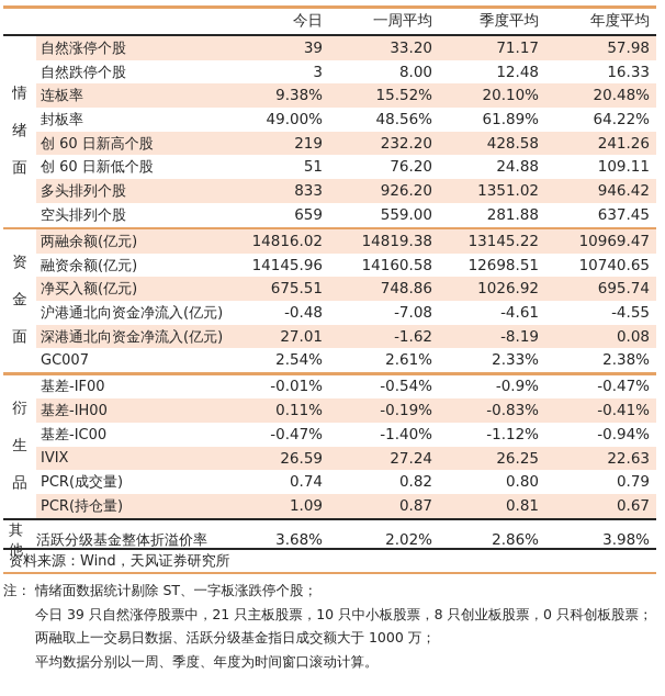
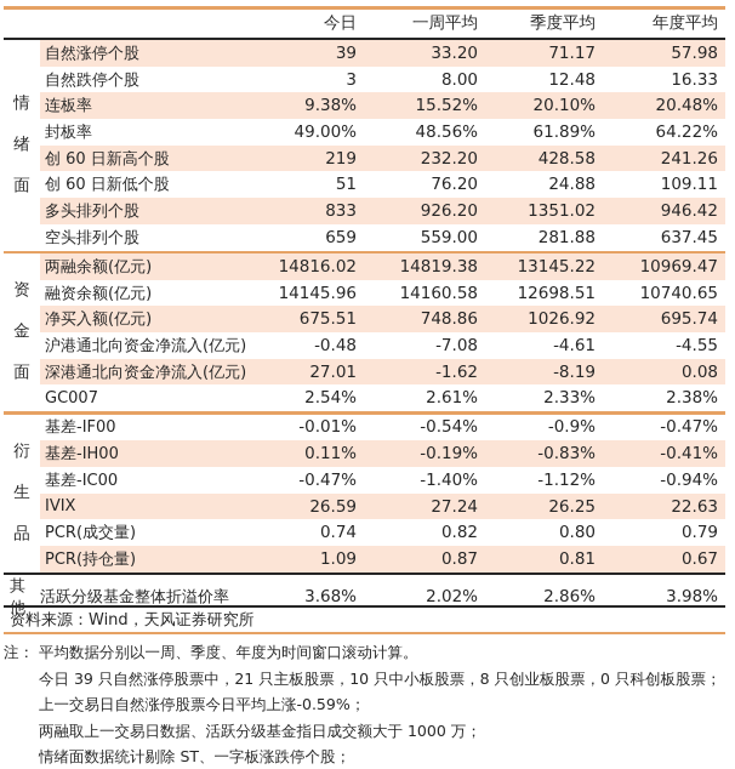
  今日
  一周平均
  季度平均
  年度平均
  情
  绪
  面
  自然涨停个股
  39
  33.20
  71.17
  57.98
  自然跌停个股
  3
  8.00
  12.48
  16.33
  连板率
  9.38%
  15.52%
  20.10%
  20.48%
  封板率
  49.00%
  48.56%
  61.89%
  64.22%
  创 60 日新高个股
  219
  232.20
  428.58
  241.26
  创 60 日新低个股
  51
  76.20
  24.88
  109.11
  多头排列个股
  833
  926.20
  1351.02
  946.42
  空头排列个股
  659
  559.00
  281.88
  637.45
  资
  金
  面
  两融余额(亿元)
  14816.02
  14819.38
  13145.22
  10969.47
  融资余额(亿元)
  14145.96
  14160.58
  12698.51
  10740.65
  净买入额(亿元)
  675.51
  748.86
  1026.92
  695.74
  沪港通北向资金净流入(亿元)
  -0.48
  -7.08
  -4.61
  -4.55
  深港通北向资金净流入(亿元)
  27.01
  -1.62
  -8.19
  0.08
  GC007
  2.54%
  2.61%
  2.33%
  2.38%
  衍
  生
  品
  基差-IF00
  -0.01%
  -0.54%
  -0.9%
  -0.47%
  基差-IH00
  0.11%
  -0.19%
  -0.83%
  -0.41%
  基差-IC00
  -0.47%
  -1.40%
  -1.12%
  -0.94%
  IVIX
  26.59
  27.24
  26.25
  22.63
  PCR(成交量)
  0.74
  0.82
  0.80
  0.79
  PCR(持仓量)
  1.09
  0.87
  0.81
  0.67
  其他
  活跃分级基金整体折溢价率
  3.68%
  2.02%
  2.86%
  3.98%
  资料来源：Wind，天风证券研究所
  注：
- 情绪面数据统计剔除 ST、一字板涨跌停个股；
+ 平均数据分别以一周、季度、年度为时间窗口滚动计算。
  今日 39 只自然涨停股票中，21 只主板股票，10 只中小板股票，8 只创业板股票，0 只科创板股票；
+ 上一交易日自然涨停股票今日平均上涨-0.59%；
  两融取上一交易日数据、活跃分级基金指日成交额大于 1000 万；
- 平均数据分别以一周、季度、年度为时间窗口滚动计算。
+ 情绪面数据统计剔除 ST、一字板涨跌停个股；
